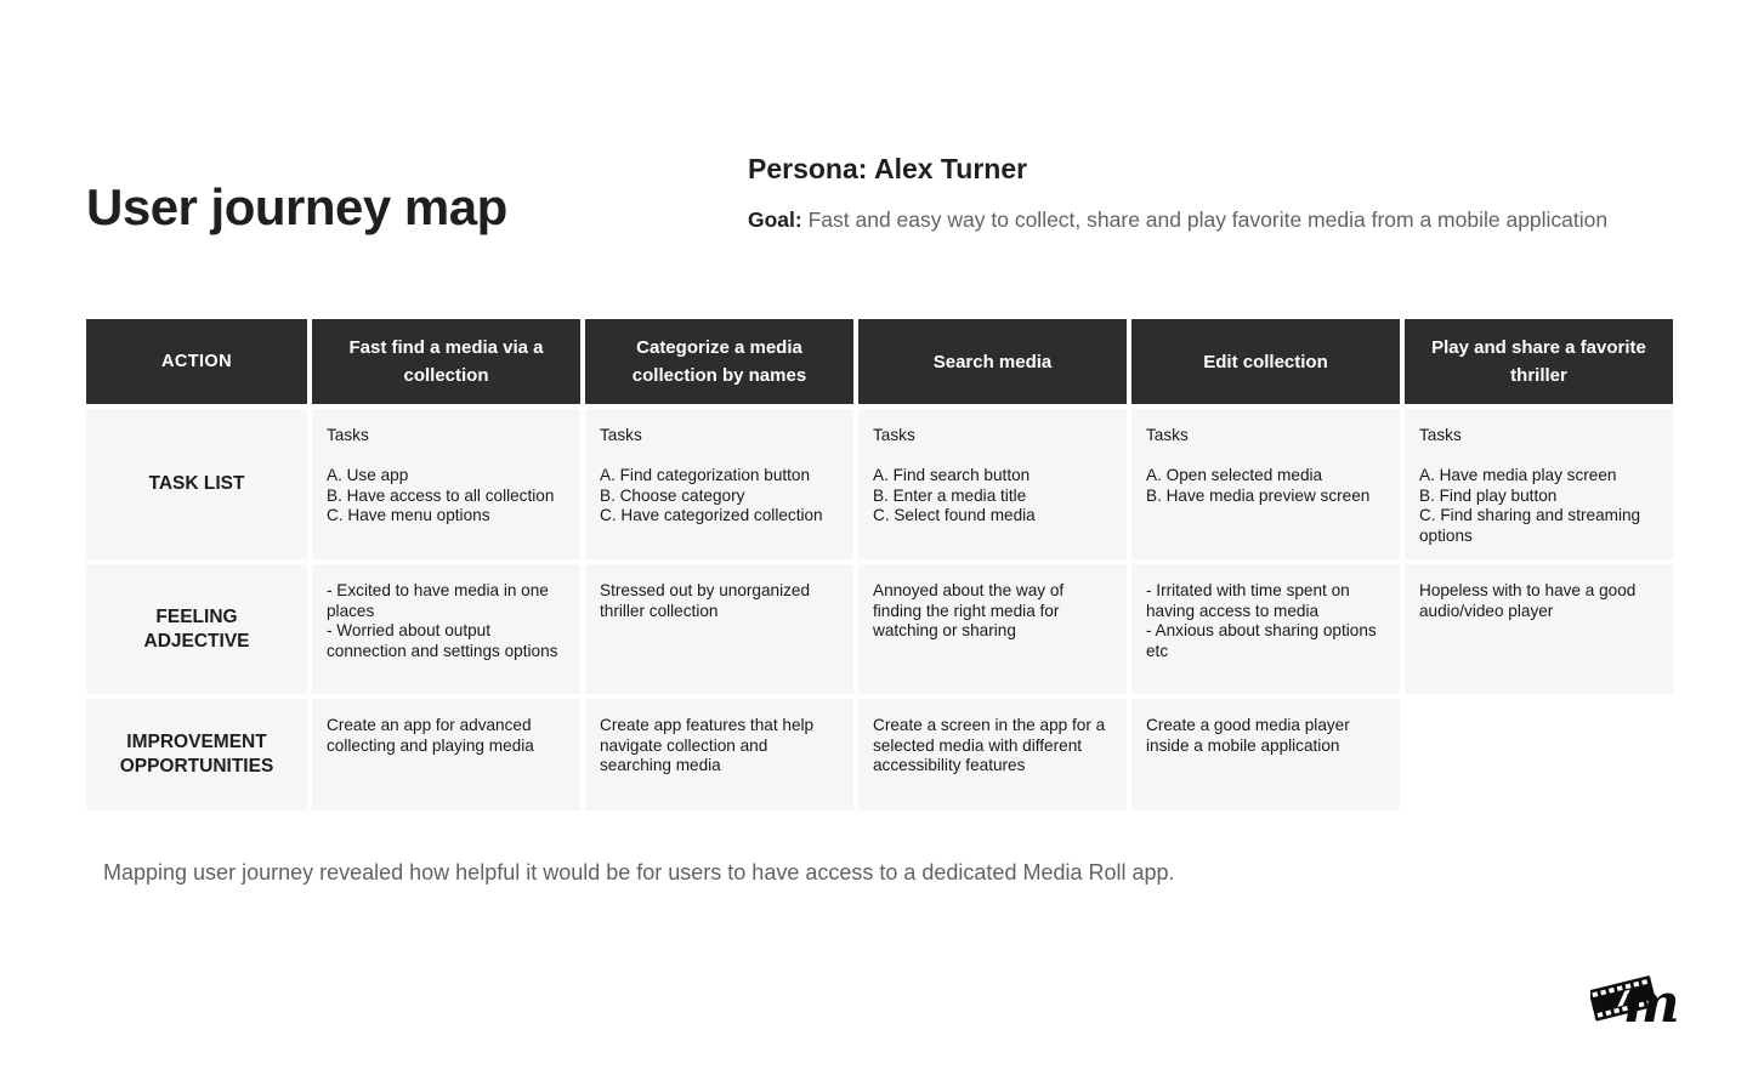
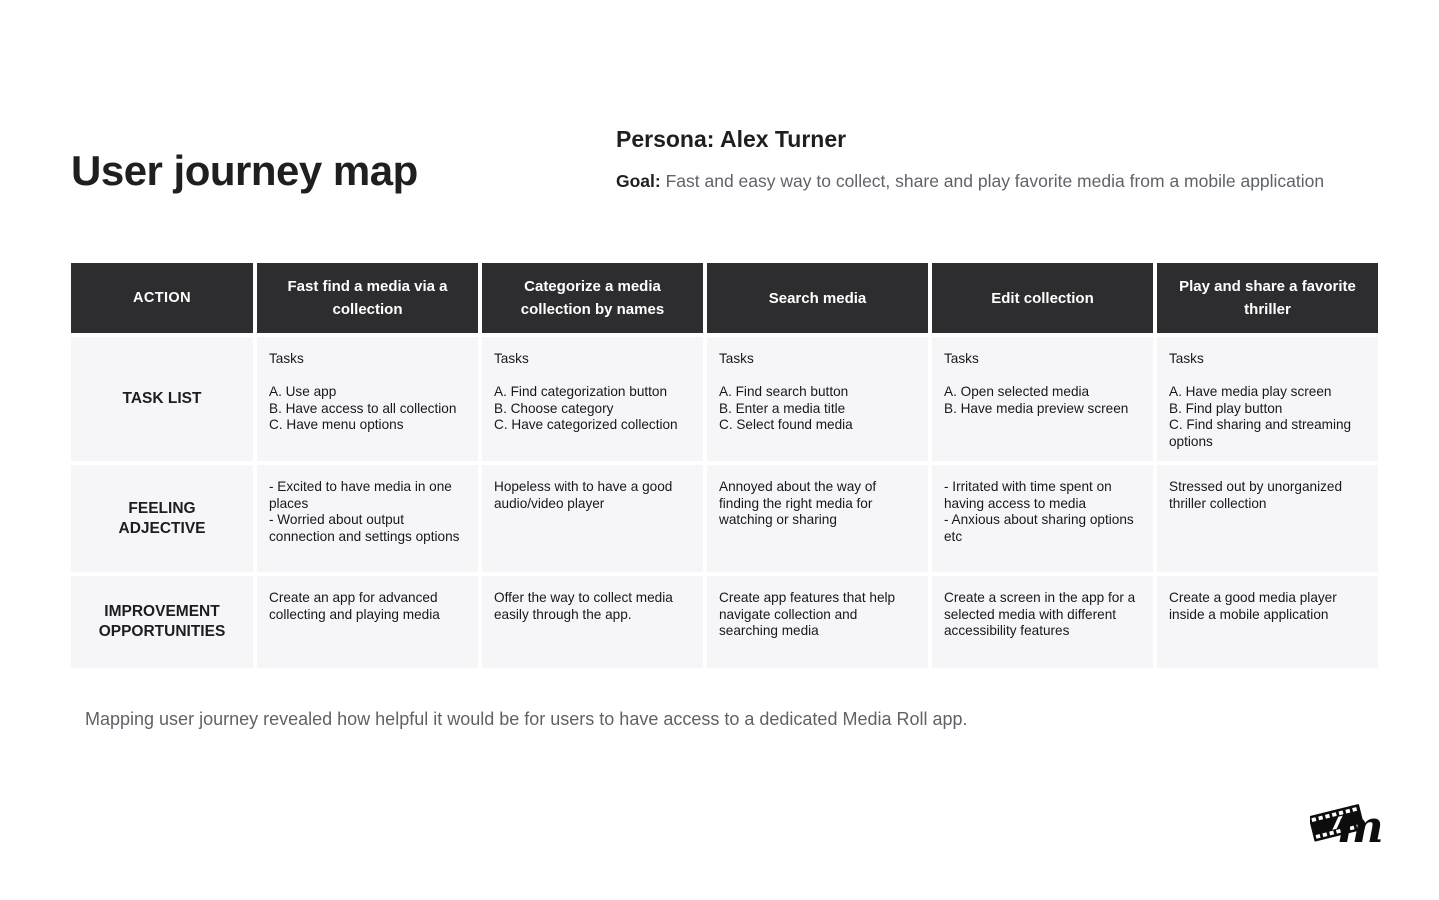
  User journey map
  Persona: Alex Turner
  Goal: Fast and easy way to collect, share and play favorite media from a mobile application
  ACTION
  Fast find a media via a collection
  Categorize a media collection by names
  Search media
  Edit collection
  Play and share a favorite thriller
  TASK LIST
  Tasks
  A. Use app
  B. Have access to all collection
  C. Have menu options
  Tasks
  A. Find categorization button
  B. Choose category
  C. Have categorized collection
  Tasks
  A. Find search button
  B. Enter a media title
  C. Select found media
  Tasks
  A. Open selected media
  B. Have media preview screen
  Tasks
  A. Have media play screen
  B. Find play button
  C. Find sharing and streaming options
  FEELING ADJECTIVE
  - Excited to have media in one places
  - Worried about output connection and settings options
- Stressed out by unorganized thriller collection
+ Hopeless with to have a good audio/video player
  Annoyed about the way of finding the right media for watching or sharing
  - Irritated with time spent on having access to media
  - Anxious about sharing options etc
- Hopeless with to have a good audio/video player
+ Stressed out by unorganized thriller collection
  IMPROVEMENT OPPORTUNITIES
  Create an app for advanced collecting and playing media
+ Offer the way to collect media easily through the app.
  Create app features that help navigate collection and searching media
  Create a screen in the app for a selected media with different accessibility features
  Create a good media player inside a mobile application
  Mapping user journey revealed how helpful it would be for users to have access to a dedicated Media Roll app.
  m
